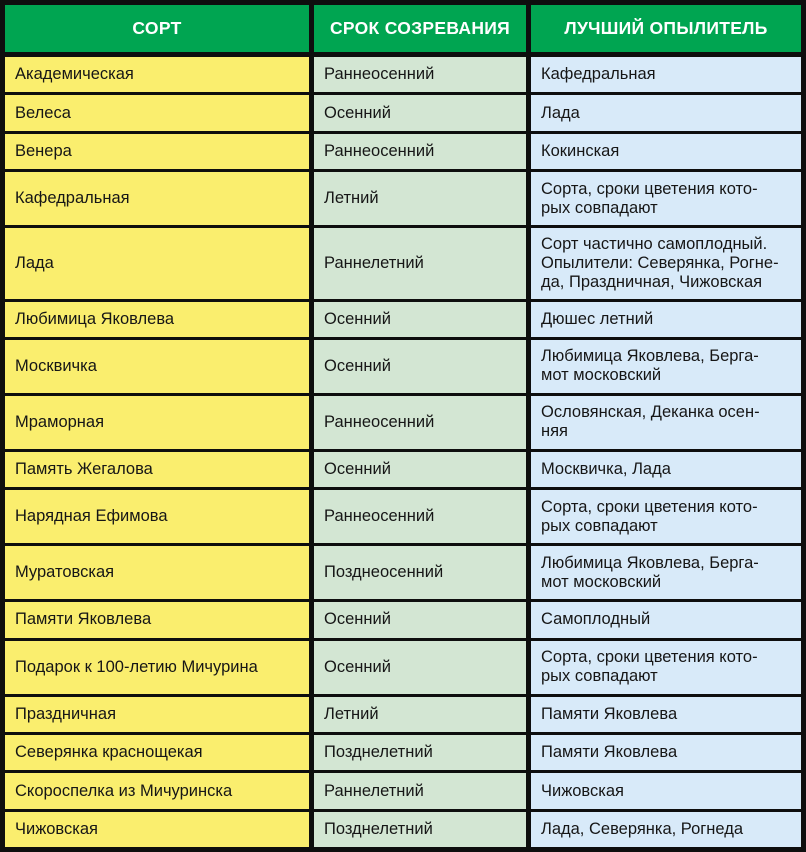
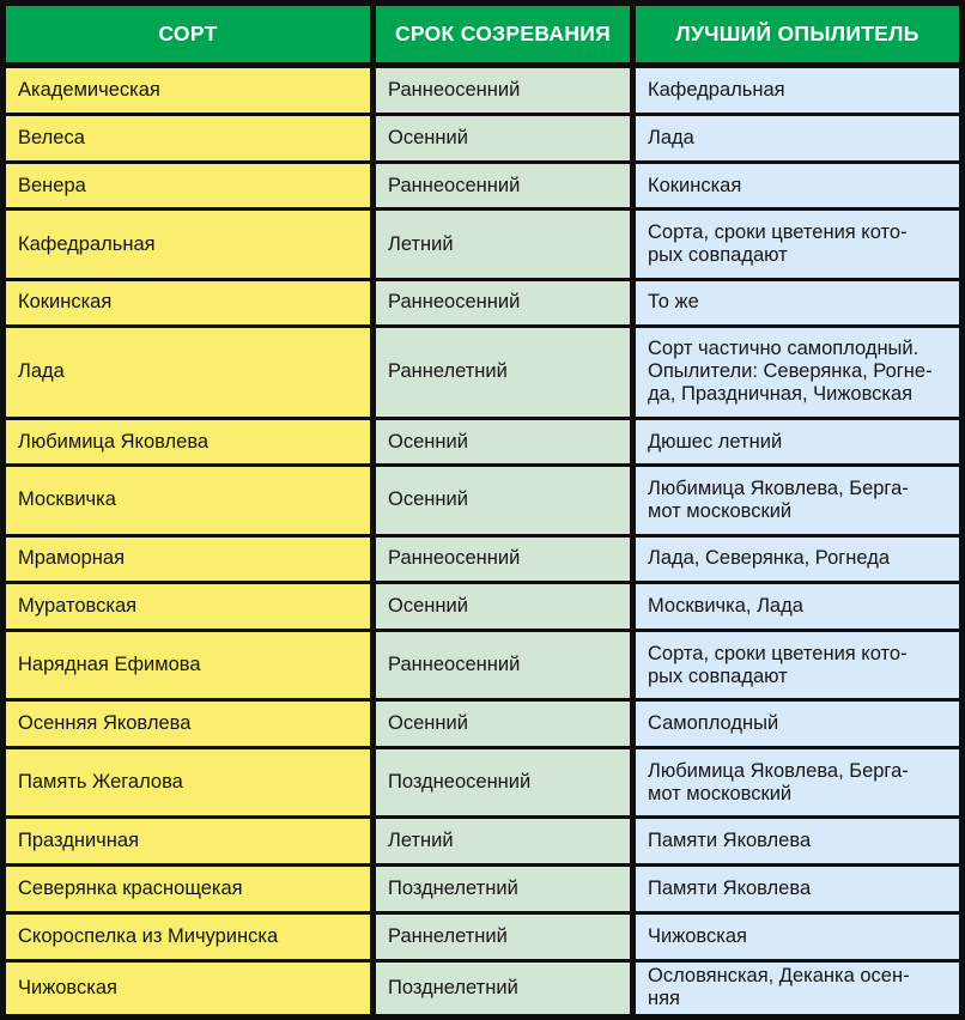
  СОРТ	СРОК СОЗРЕВАНИЯ	ЛУЧШИЙ ОПЫЛИТЕЛЬ
  Академическая	Раннеосенний	Кафедральная
  Велеса	Осенний	Лада
  Венера	Раннеосенний	Кокинская
  Кафедральная	Летний	Сорта, сроки цветения кото- рых совпадают
+ Кокинская	Раннеосенний	То же
  Лада	Раннелетний	Сорт частично самоплодный. Опылители: Северянка, Рогне- да, Праздничная, Чижовская
  Любимица Яковлева	Осенний	Дюшес летний
  Москвичка	Осенний	Любимица Яковлева, Берга- мот московский
- Мраморная	Раннеосенний	Ословянская, Деканка осен- няя
+ Мраморная	Раннеосенний	Лада, Северянка, Рогнеда
- Память Жегалова	Осенний	Москвичка, Лада
+ Муратовская	Осенний	Москвичка, Лада
  Нарядная Ефимова	Раннеосенний	Сорта, сроки цветения кото- рых совпадают
+ Осенняя Яковлева	Осенний	Самоплодный
- Муратовская	Позднеосенний	Любимица Яковлева, Берга- мот московский
+ Память Жегалова	Позднеосенний	Любимица Яковлева, Берга- мот московский
- Памяти Яковлева	Осенний	Самоплодный
- Подарок к 100-летию Мичурина	Осенний	Сорта, сроки цветения кото- рых совпадают
  Праздничная	Летний	Памяти Яковлева
  Северянка краснощекая	Позднелетний	Памяти Яковлева
  Скороспелка из Мичуринска	Раннелетний	Чижовская
- Чижовская	Позднелетний	Лада, Северянка, Рогнеда
+ Чижовская	Позднелетний	Ословянская, Деканка осен- няя
